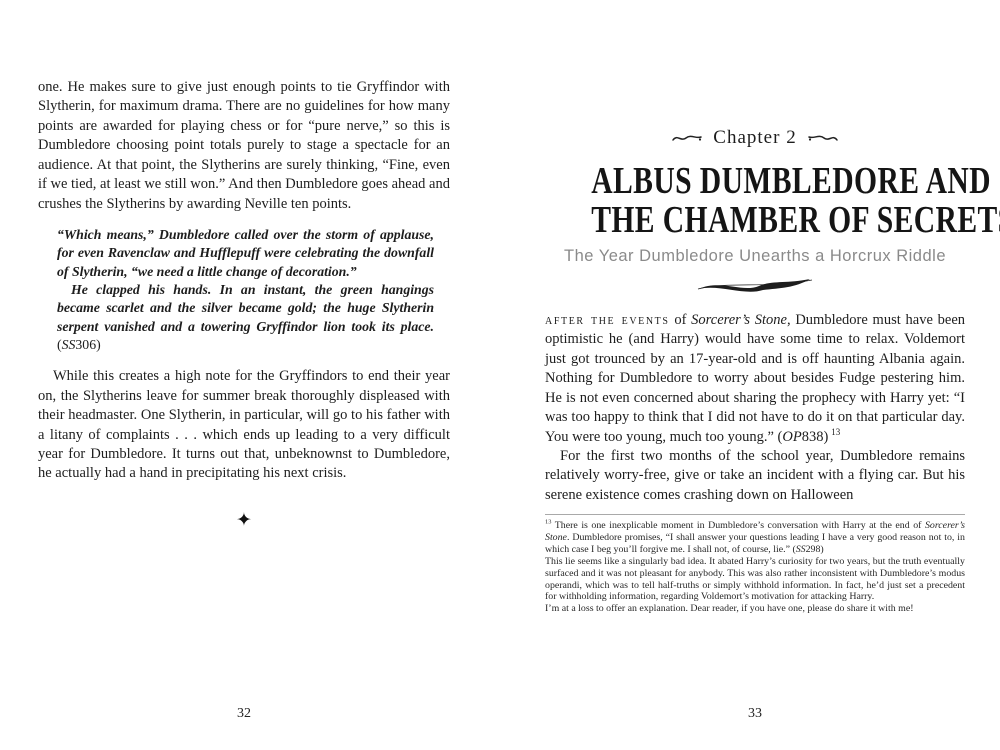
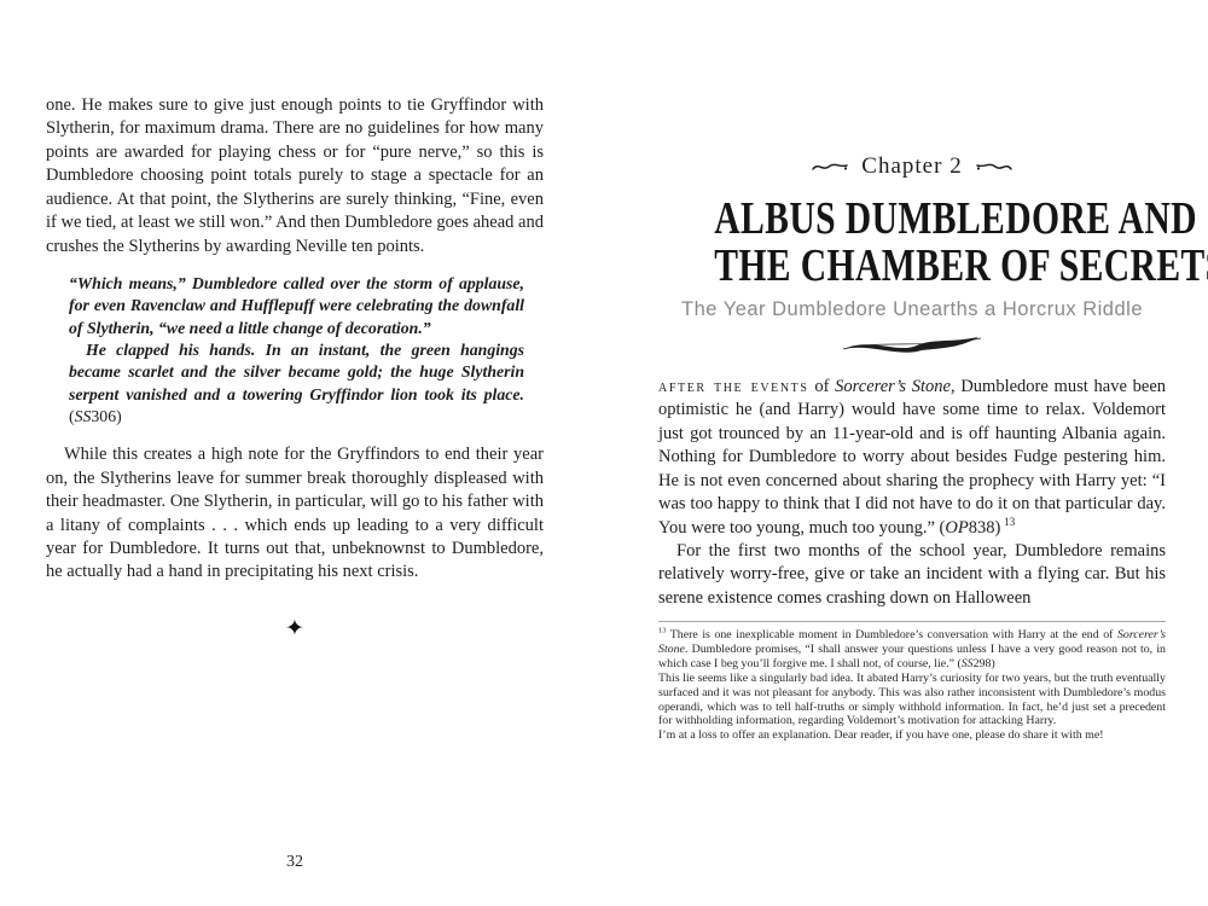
  one. He makes sure to give just enough points to tie Gryffindor with Slytherin, for maximum drama. There are no guidelines for how many points are awarded for playing chess or for “pure nerve,” so this is Dumbledore choosing point totals purely to stage a spectacle for an audience. At that point, the Slytherins are surely thinking, “Fine, even if we tied, at least we still won.” And then Dumbledore goes ahead and crushes the Slytherins by awarding Neville ten points.
  “Which means,” Dumbledore called over the storm of applause, for even Ravenclaw and Hufflepuff were celebrating the downfall of Slytherin, “we need a little change of decoration.”
  He clapped his hands. In an instant, the green hangings became scarlet and the silver became gold; the huge Slytherin serpent vanished and a towering Gryffindor lion took its place. (SS306)
  While this creates a high note for the Gryffindors to end their year on, the Slytherins leave for summer break thoroughly displeased with their headmaster. One Slytherin, in particular, will go to his father with a litany of complaints . . . which ends up leading to a very difficult year for Dumbledore. It turns out that, unbeknownst to Dumbledore, he actually had a hand in precipitating his next crisis.
  ✦
  Chapter 2
  ALBUS DUMBLEDORE AND
  THE CHAMBER OF SECRET
  The Year Dumbledore Unearths a Horcrux Riddle
- after the events of Sorcerer’s Stone, Dumbledore must have been optimistic he (and Harry) would have some time to relax. Voldemort just got trounced by an 17-year-old and is off haunting Albania again. Nothing for Dumbledore to worry about besides Fudge pestering him. He is not even concerned about sharing the prophecy with Harry yet: “I was too happy to think that I did not have to do it on that particular day. You were too young, much too young.” (OP838) 13
+ after the events of Sorcerer’s Stone, Dumbledore must have been optimistic he (and Harry) would have some time to relax. Voldemort just got trounced by an 11-year-old and is off haunting Albania again. Nothing for Dumbledore to worry about besides Fudge pestering him. He is not even concerned about sharing the prophecy with Harry yet: “I was too happy to think that I did not have to do it on that particular day. You were too young, much too young.” (OP838) 13
  For the first two months of the school year, Dumbledore remains relatively worry-free, give or take an incident with a flying car. But his serene existence comes crashing down on Halloween
- There is one inexplicable moment in Dumbledore’s conversation with Harry at the end of Sorcerer’s Stone. Dumbledore promises, “I shall answer your questions leading I have a very good reason not to, in which case I beg you’ll forgive me. I shall not, of course, lie.” (SS298)
+ There is one inexplicable moment in Dumbledore’s conversation with Harry at the end of Sorcerer’s Stone. Dumbledore promises, “I shall answer your questions unless I have a very good reason not to, in which case I beg you’ll forgive me. I shall not, of course, lie.” (SS298)
  This lie seems like a singularly bad idea. It abated Harry’s curiosity for two years, but the truth eventually surfaced and it was not pleasant for anybody. This was also rather inconsistent with Dumbledore’s modus operandi, which was to tell half-truths or simply withhold information. In fact, he’d just set a precedent for withholding information, regarding Voldemort’s motivation for attacking Harry.
  I’m at a loss to offer an explanation. Dear reader, if you have one, please do share it with me!
  32
- 33
